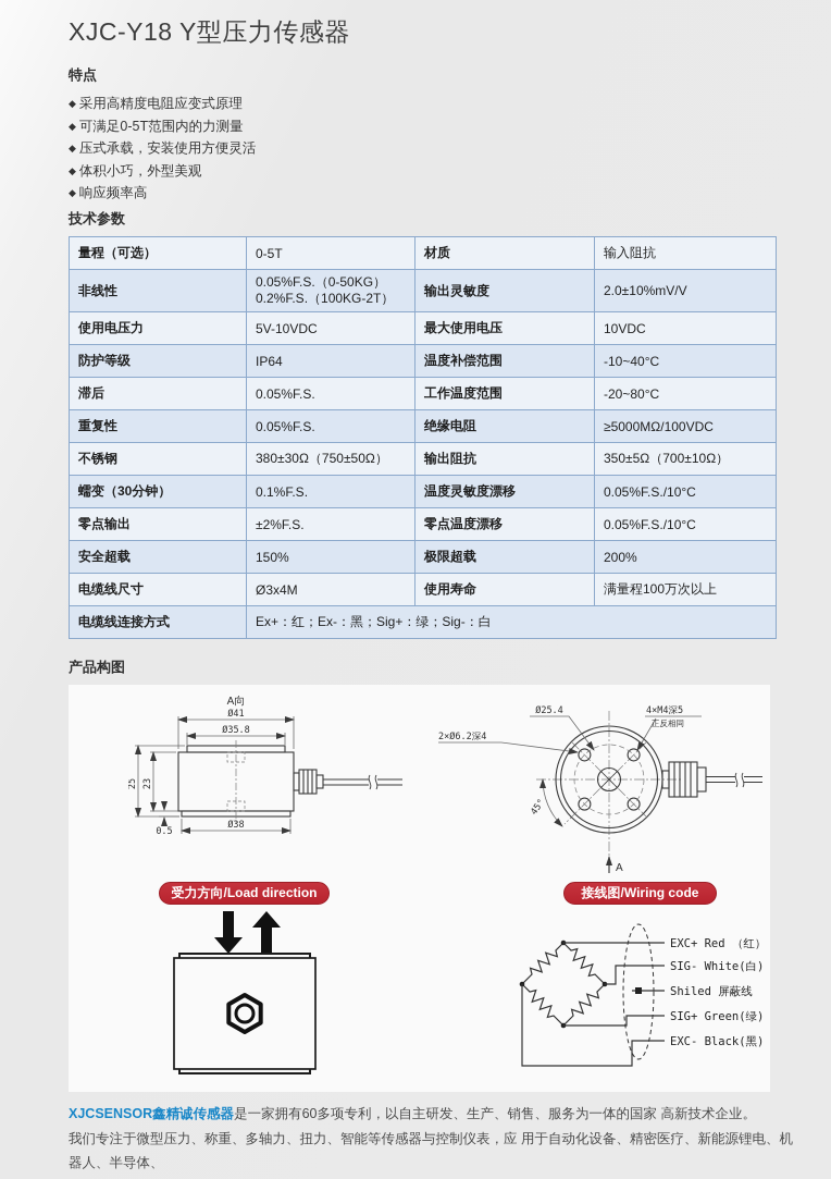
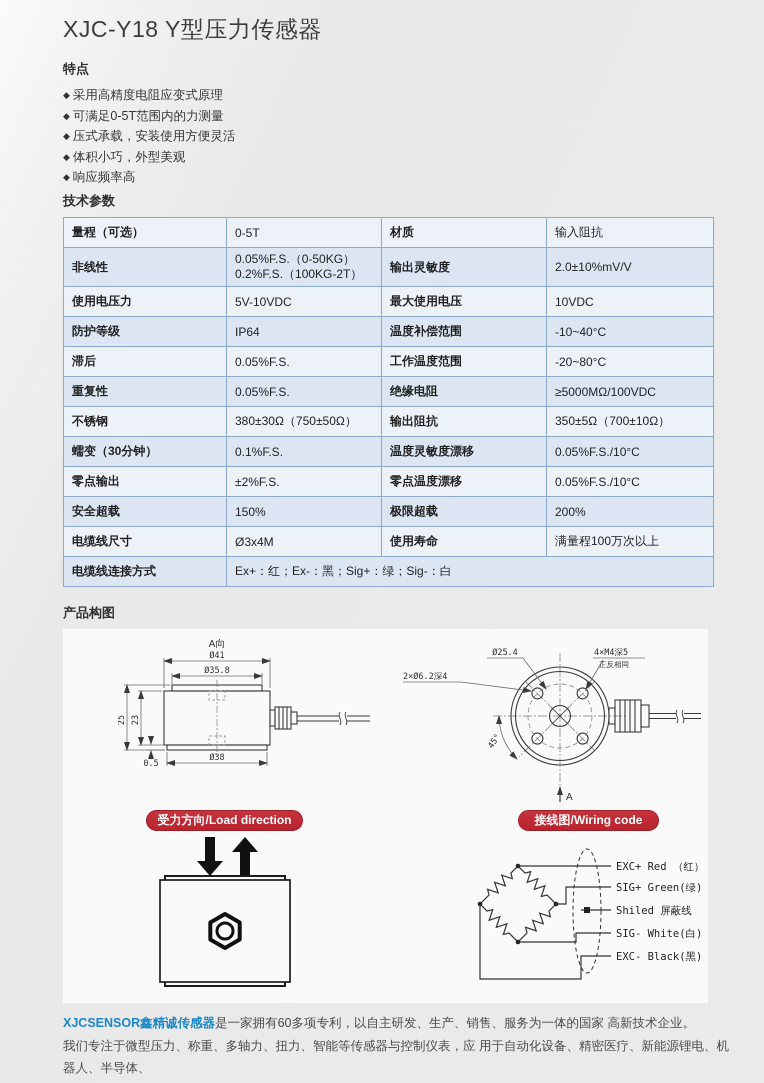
  XJC-Y18 Y型压力传感器
  特点
  ◆ 采用高精度电阻应变式原理
  ◆ 可满足0-5T范围内的力测量
  ◆ 压式承载，安装使用方便灵活
  ◆ 体积小巧，外型美观
  ◆ 响应频率高
  技术参数
  量程（可选）	0-5T	材质	输入阻抗
  非线性	0.05%F.S.（0-50KG） 0.2%F.S.（100KG-2T）	输出灵敏度	2.0±10%mV/V
  使用电压力	5V-10VDC	最大使用电压	10VDC
  防护等级	IP64	温度补偿范围	-10~40°C
  滞后	0.05%F.S.	工作温度范围	-20~80°C
  重复性	0.05%F.S.	绝缘电阻	≥5000MΩ/100VDC
  不锈钢	380±30Ω（750±50Ω）	输出阻抗	350±5Ω（700±10Ω）
  蠕变（30分钟）	0.1%F.S.	温度灵敏度漂移	0.05%F.S./10°C
  零点输出	±2%F.S.	零点温度漂移	0.05%F.S./10°C
  安全超载	150%	极限超载	200%
  电缆线尺寸	Ø3x4M	使用寿命	满量程100万次以上
  电缆线连接方式	Ex+：红；Ex-：黑；Sig+：绿；Sig-：白
  产品构图
  A向
  Ø41
  Ø35.8
  0.5
  Ø38
  Ø25.4
  2×Ø6.2深4
  4×M4深5
  正反相同
  A
  受力方向/Load direction
  接线图/Wiring code
  EXC+ Red （红）
- SIG- White(白)
+ SIG+ Green(绿)
  Shiled 屏蔽线
- SIG+ Green(绿)
+ SIG- White(白)
  EXC- Black(黑)
  XJCSENSOR鑫精诚传感器是一家拥有60多项专利，以自主研发、生产、销售、服务为一体的国家 高新技术企业。
  我们专注于微型压力、称重、多轴力、扭力、智能等传感器与控制仪表，应 用于自动化设备、精密医疗、新能源锂电、机器人、半导体、
